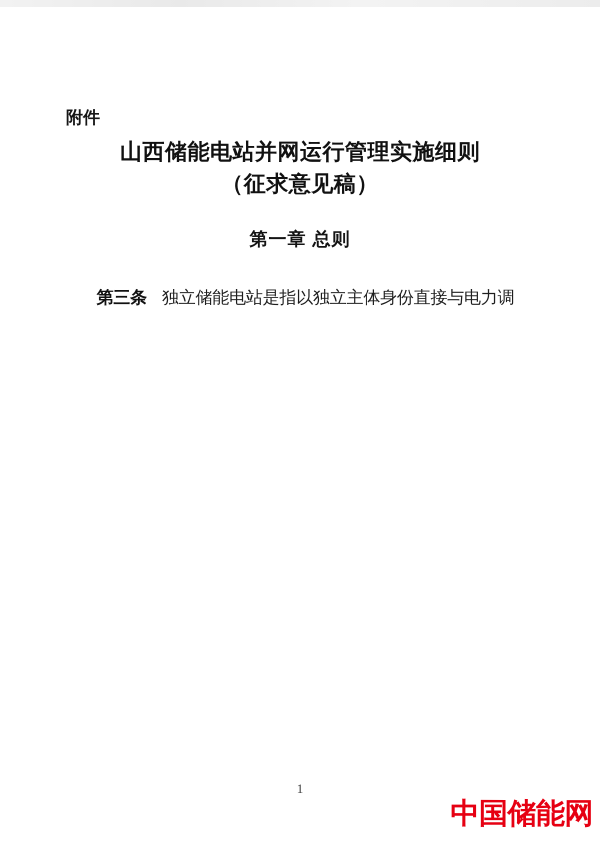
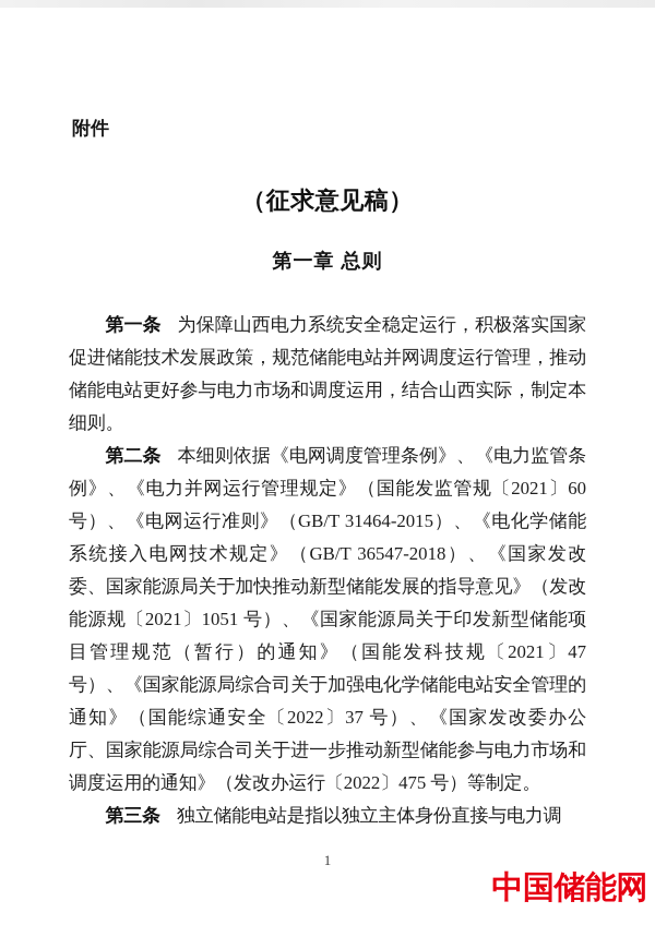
  附件
- 山西储能电站并网运行管理实施细则
  （征求意见稿）
  第一章 总则
+ 第一条 为保障山西电力系统安全稳定运行，积极落实国家促进储能技术发展政策，规范储能电站并网调度运行管理，推动储能电站更好参与电力市场和调度运用，结合山西实际，制定本细则。
+ 第二条 本细则依据《电网调度管理条例》、《电力监管条例》、《电力并网运行管理规定》（国能发监管规〔2021〕60 号）、《电网运行准则》（GB/T 31464-2015）、《电化学储能系统接入电网技术规定》（GB/T 36547-2018）、《国家发改委、国家能源局关于加快推动新型储能发展的指导意见》（发改能源规〔2021〕1051 号）、《国家能源局关于印发新型储能项目管理规范（暂行）的通知》（国能发科技规〔2021〕47 号）、《国家能源局综合司关于加强电化学储能电站安全管理的通知》（国能综通安全〔2022〕37 号）、《国家发改委办公厅、国家能源局综合司关于进一步推动新型储能参与电力市场和调度运用的通知》（发改办运行〔2022〕475 号）等制定。
  第三条 独立储能电站是指以独立主体身份直接与电力调
  1
  中国储能网
